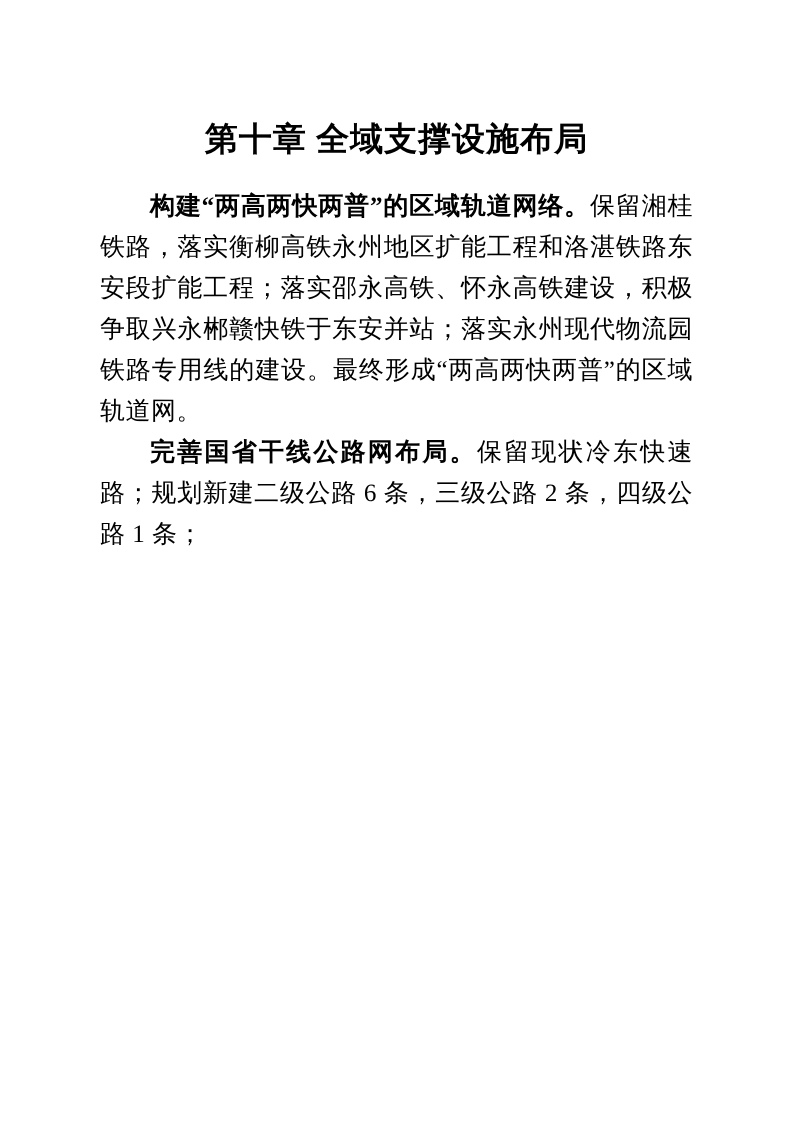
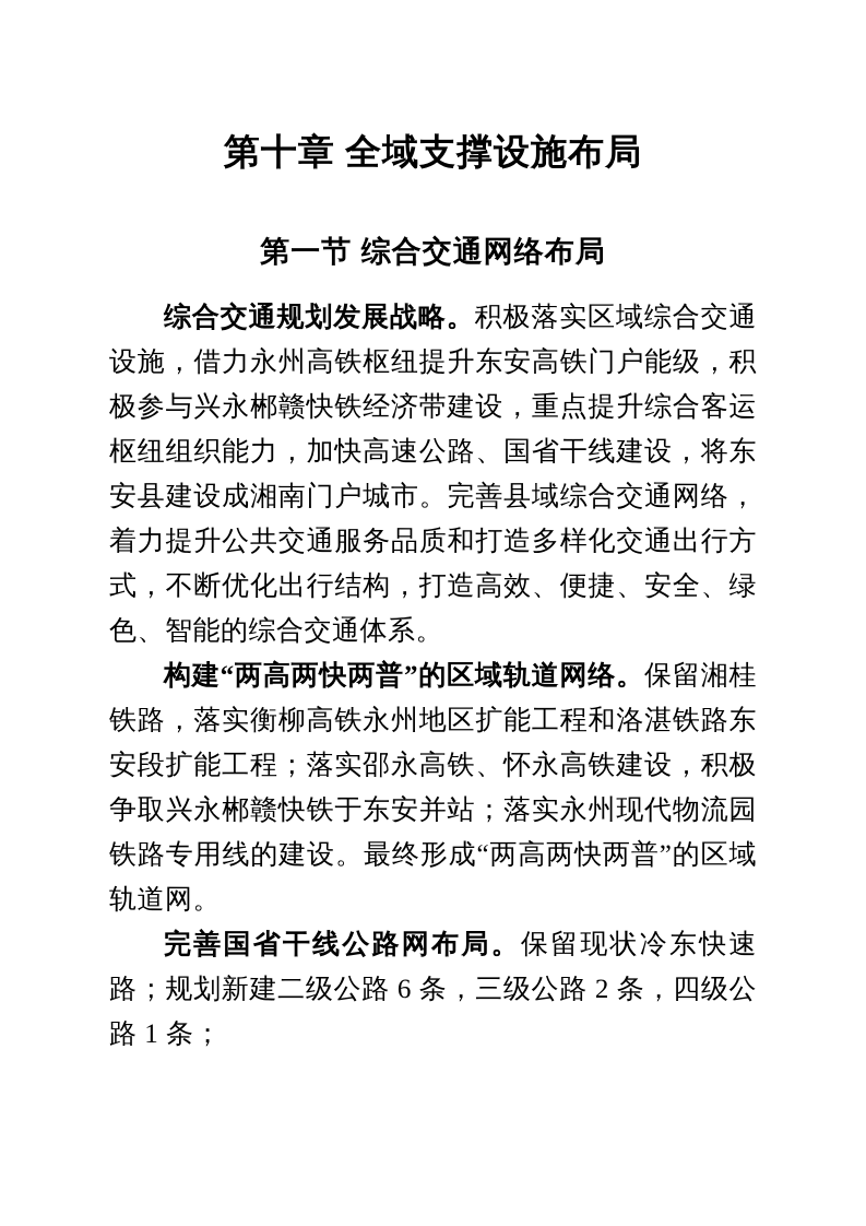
  第十章 全域支撑设施布局
+ 第一节 综合交通网络布局
+ 综合交通规划发展战略。积极落实区域综合交通设施，借力永州高铁枢纽提升东安高铁门户能级，积极参与兴永郴赣快铁经济带建设，重点提升综合客运枢纽组织能力，加快高速公路、国省干线建设，将东安县建设成湘南门户城市。完善县域综合交通网络，着力提升公共交通服务品质和打造多样化交通出行方式，不断优化出行结构，打造高效、便捷、安全、绿色、智能的综合交通体系。
  构建“两高两快两普”的区域轨道网络。保留湘桂铁路，落实衡柳高铁永州地区扩能工程和洛湛铁路东安段扩能工程；落实邵永高铁、怀永高铁建设，积极争取兴永郴赣快铁于东安并站；落实永州现代物流园铁路专用线的建设。最终形成“两高两快两普”的区域轨道网。
  完善国省干线公路网布局。保留现状冷东快速路；规划新建二级公路 6 条，三级公路 2 条，四级公路 1 条；
